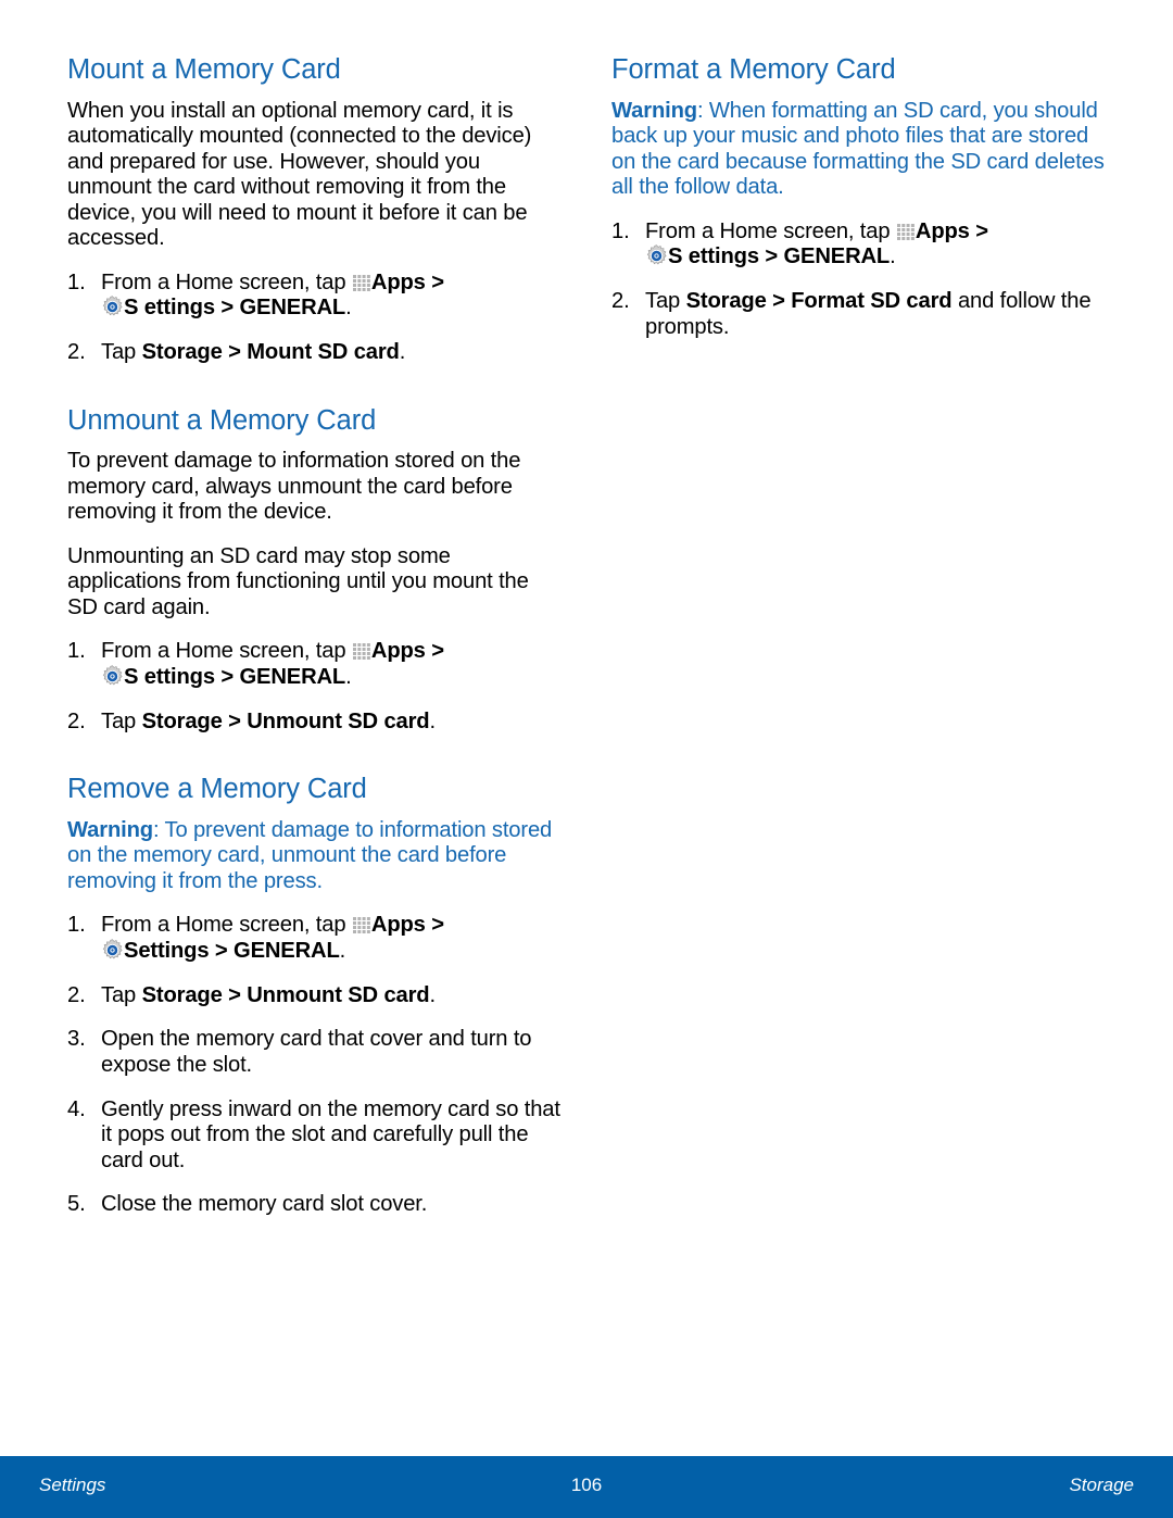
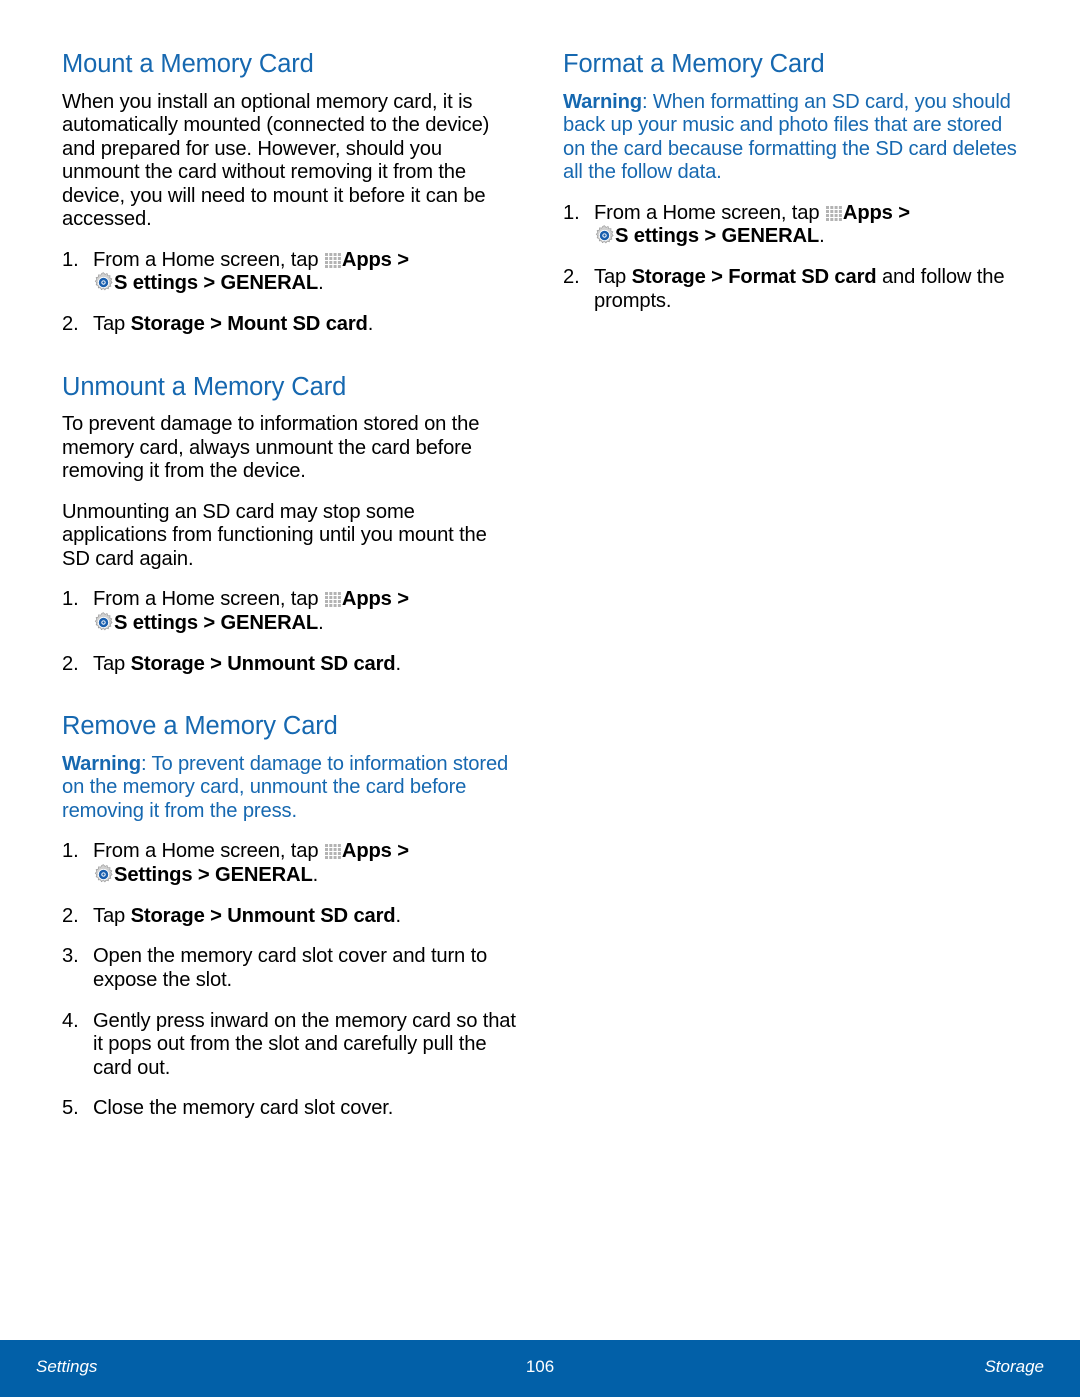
  Mount a Memory Card
  When you install an optional memory card, it is automatically mounted (connected to the device) and prepared for use. However, should you unmount the card without removing it from the device, you will need to mount it before it can be accessed.
  1.
  From a Home screen, tap Apps >
  S ettings > GENERAL.
  2.
  Tap Storage > Mount SD card.
  Unmount a Memory Card
  To prevent damage to information stored on the memory card, always unmount the card before removing it from the device.
  Unmounting an SD card may stop some applications from functioning until you mount the SD card again.
  1.
  From a Home screen, tap Apps >
  S ettings > GENERAL.
  2.
  Tap Storage > Unmount SD card.
  Remove a Memory Card
  Warning: To prevent damage to information stored on the memory card, unmount the card before removing it from the press.
  1.
  From a Home screen, tap Apps >
  Settings > GENERAL.
  2.
  Tap Storage > Unmount SD card.
  3.
- Open the memory card that cover and turn to expose the slot.
+ Open the memory card slot cover and turn to expose the slot.
  4.
  Gently press inward on the memory card so that it pops out from the slot and carefully pull the card out.
  5.
  Close the memory card slot cover.
  Format a Memory Card
  Warning: When formatting an SD card, you should back up your music and photo files that are stored on the card because formatting the SD card deletes all the follow data.
  1.
  From a Home screen, tap Apps >
  S ettings > GENERAL.
  2.
  Tap Storage > Format SD card and follow the prompts.
  Settings
  106
  Storage
